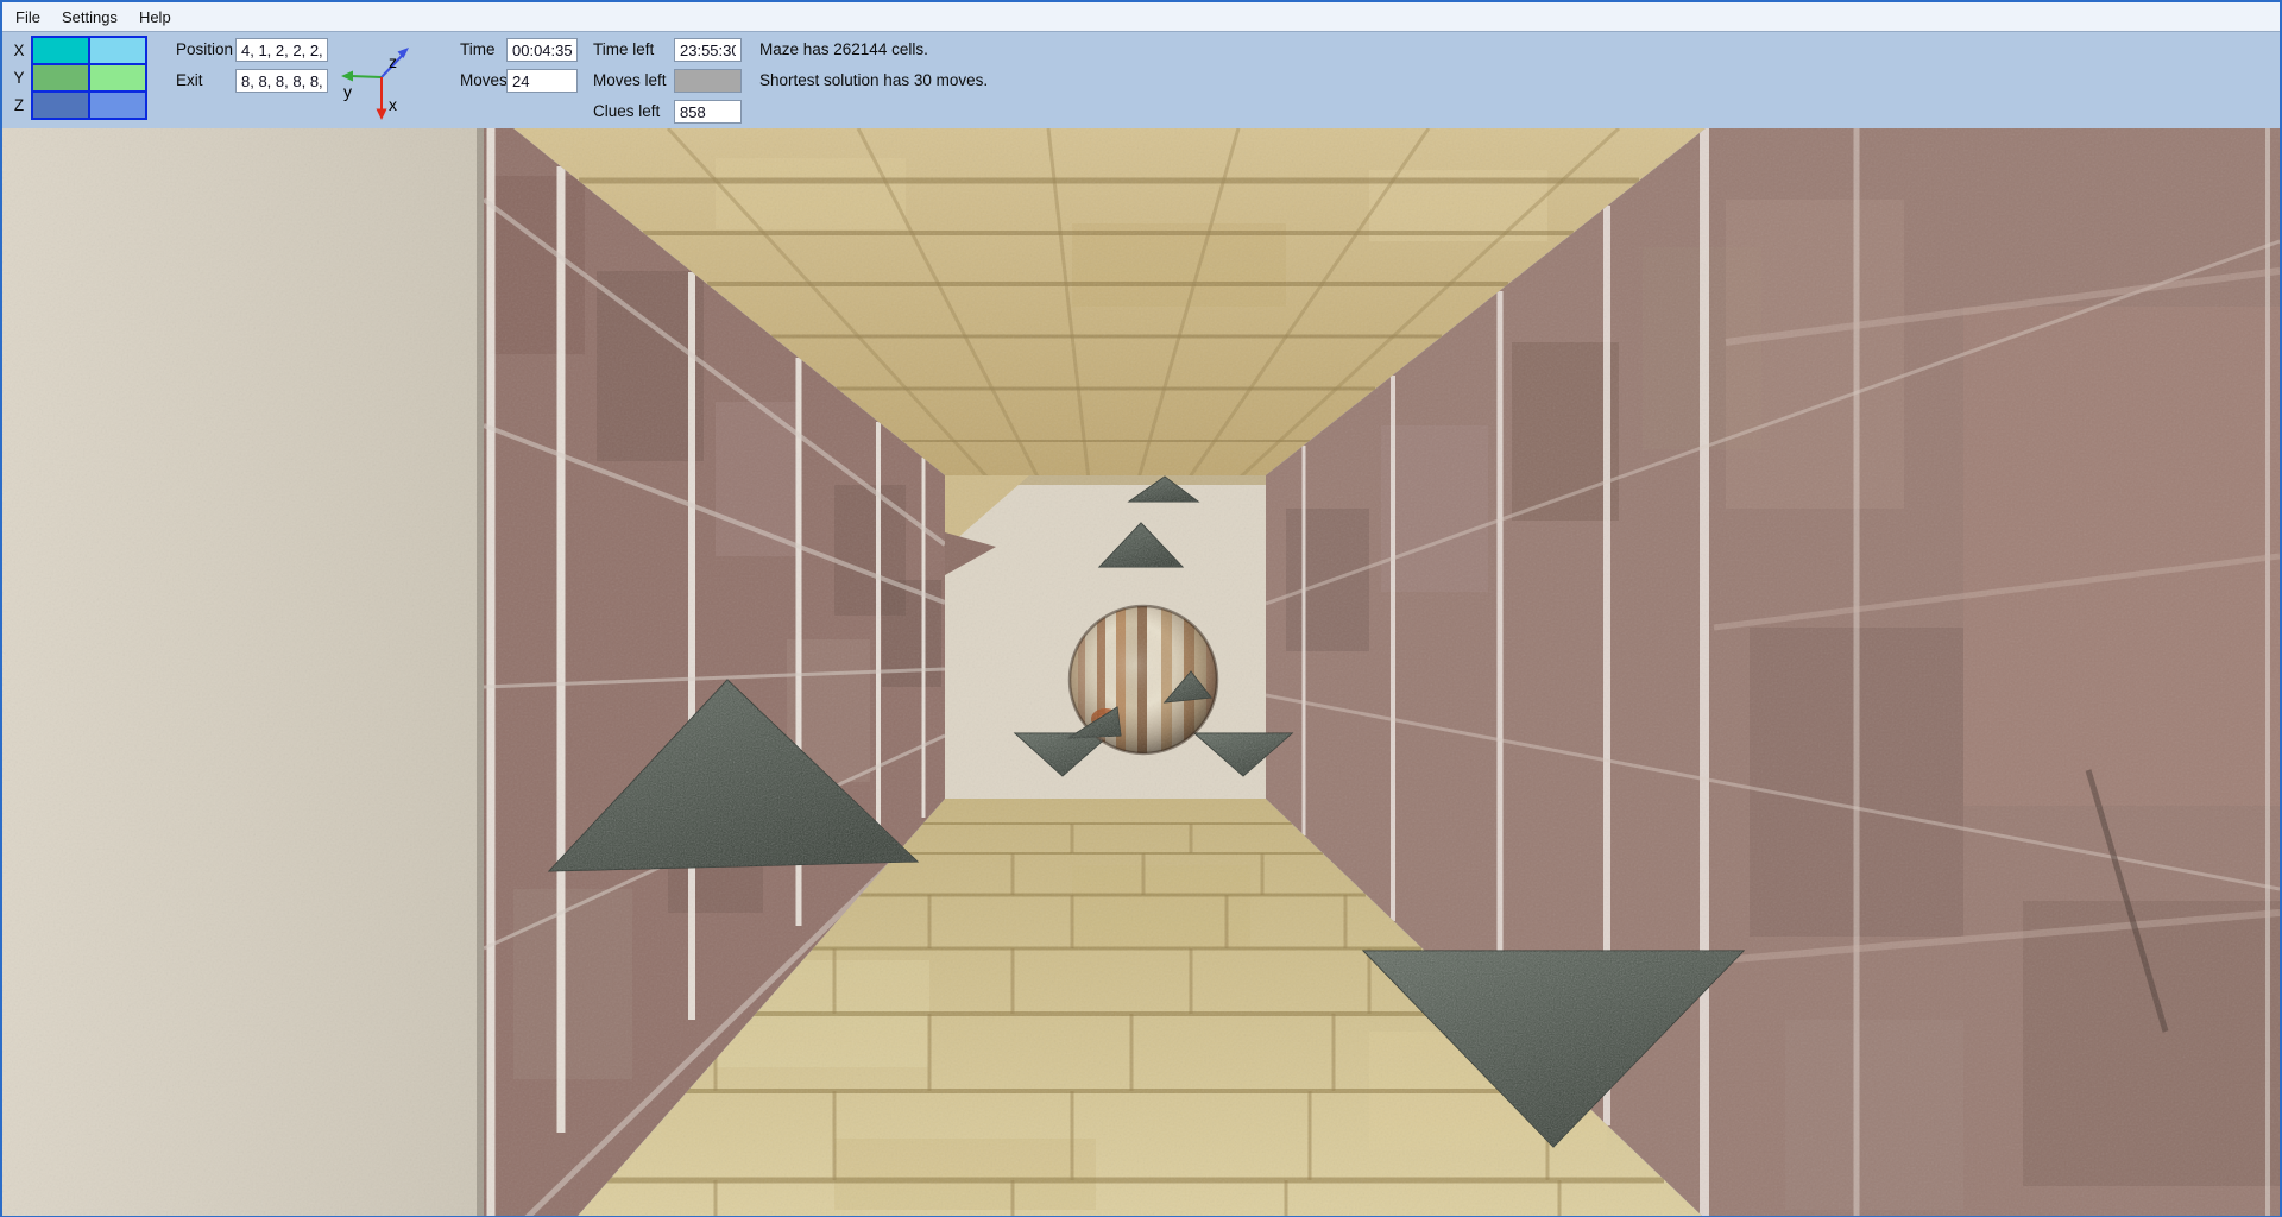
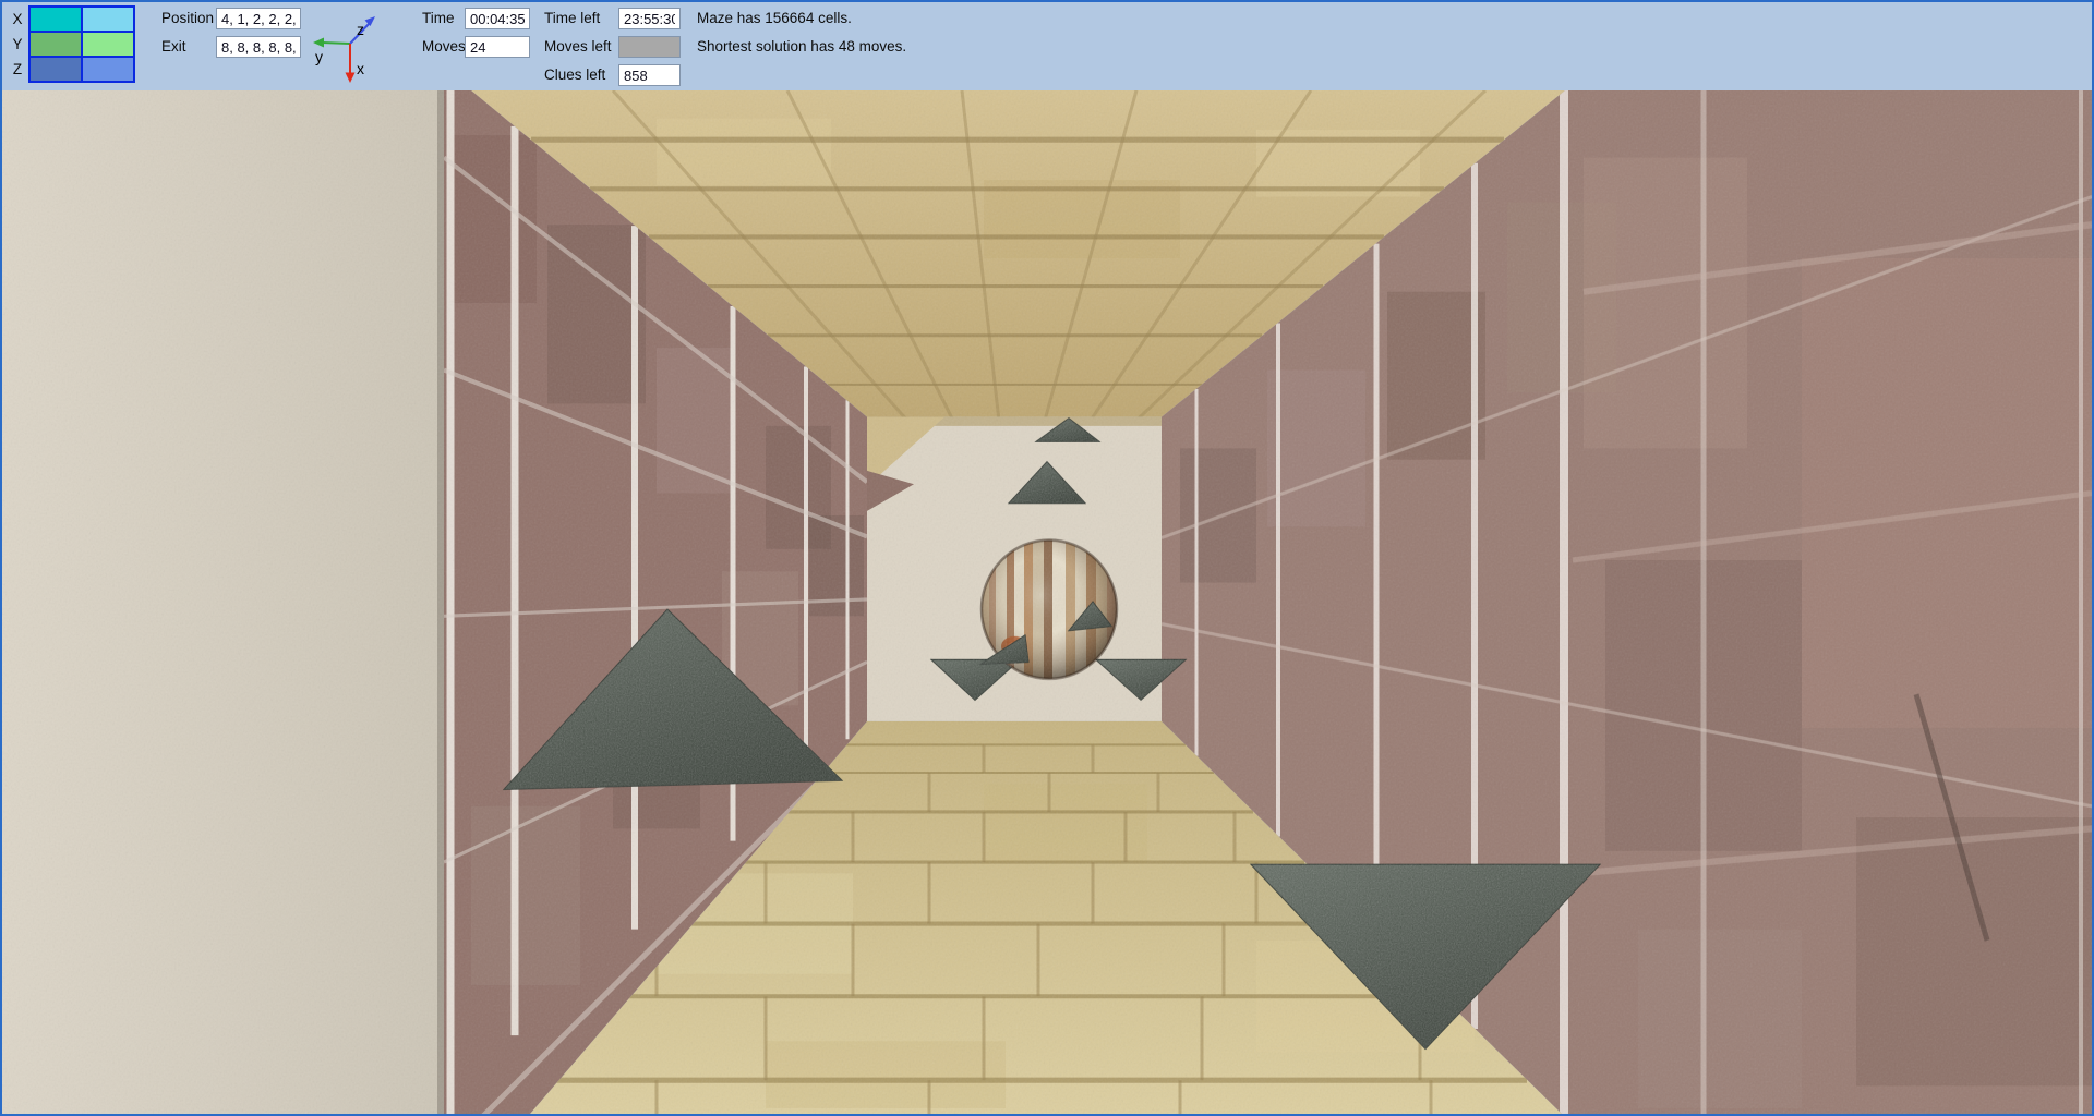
- File
- Settings
- Help
  X
  Y
  Z
  Position
  4, 1, 2, 2, 2,
  Exit
  8, 8, 8, 8, 8,
  y
  z
  x
  Time
  00:04:35
  Moves
  24
  Time left
  23:55:30
  Moves left
  Clues left
  858
- Maze has 262144 cells.
+ Maze has 156664 cells.
- Shortest solution has 30 moves.
+ Shortest solution has 48 moves.
